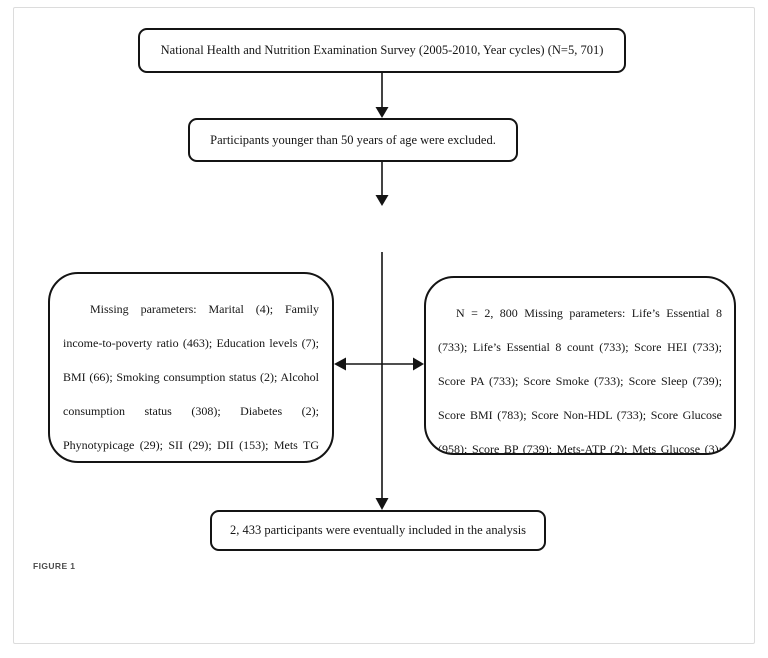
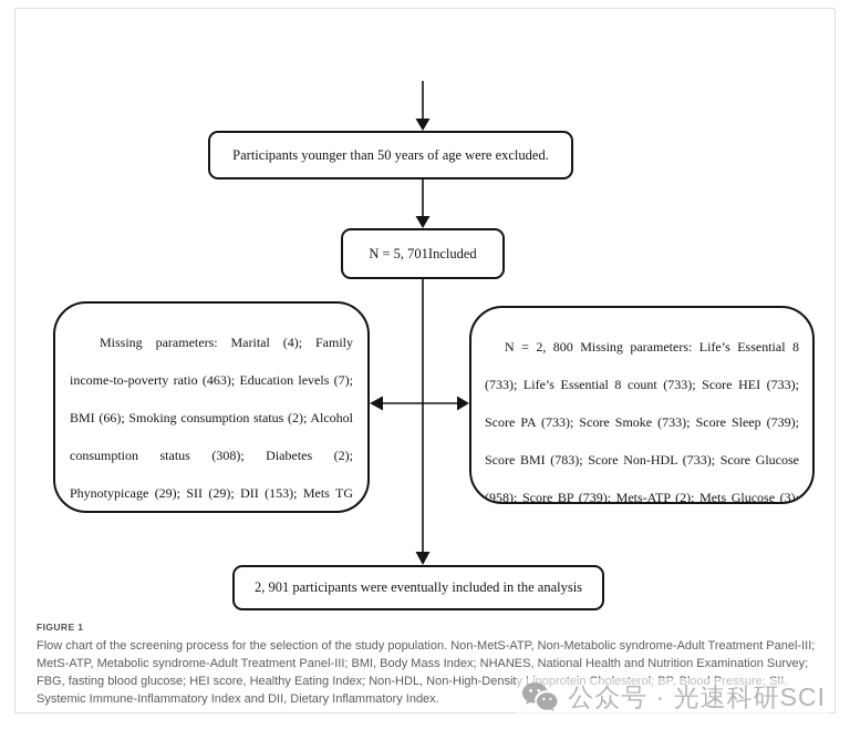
- National Health and Nutrition Examination Survey (2005-2010, Year cycles) (N=5, 701)
  Participants younger than 50 years of age were excluded.
+ N = 5, 701Included
  Missing parameters: Marital (4); Family income-to-poverty ratio (463); Education levels (7); BMI (66); Smoking consumption status (2); Alcohol consumption status (308); Diabetes (2); Phynotypicage (29); SII (29); DII (153); Mets TG
  N = 2, 800 Missing parameters: Life’s Essential 8 (733); Life’s Essential 8 count (733); Score HEI (733); Score PA (733); Score Smoke (733); Score Sleep (739); Score BMI (783); Score Non-HDL (733); Score Glucose (958); Score BP (739); Mets-ATP (2); Mets Glucose (3);
- 2, 433 participants were eventually included in the analysis
+ 2, 901 participants were eventually included in the analysis
  FIGURE 1
+ Flow chart of the screening process for the selection of the study population. Non-MetS-ATP, Non-Metabolic syndrome-Adult Treatment Panel-III; MetS-ATP, Metabolic syndrome-Adult Treatment Panel-III; BMI, Body Mass Index; NHANES, National Health and Nutrition Examination Survey; FBG, fasting blood glucose; HEI score, Healthy Eating Index; Non-HDL, Non-High-Density Lipoprotein Cholesterol; BP, Blood Pressure; SII, Systemic Immune-Inflammatory Index and DII, Dietary Inflammatory Index.
+ 公众号 · 光速科研SCI
